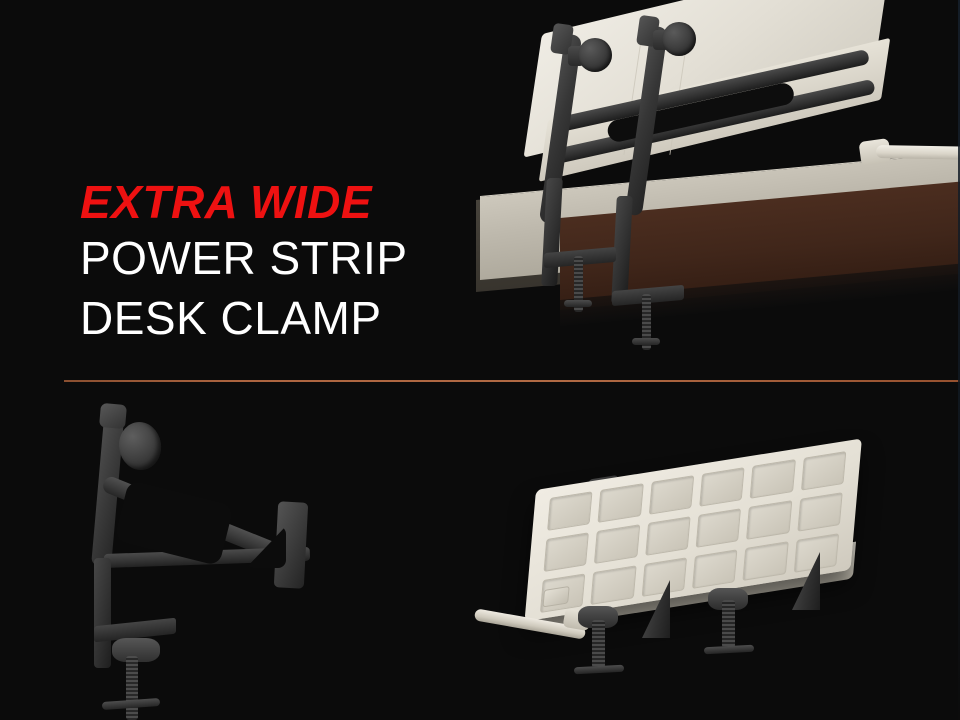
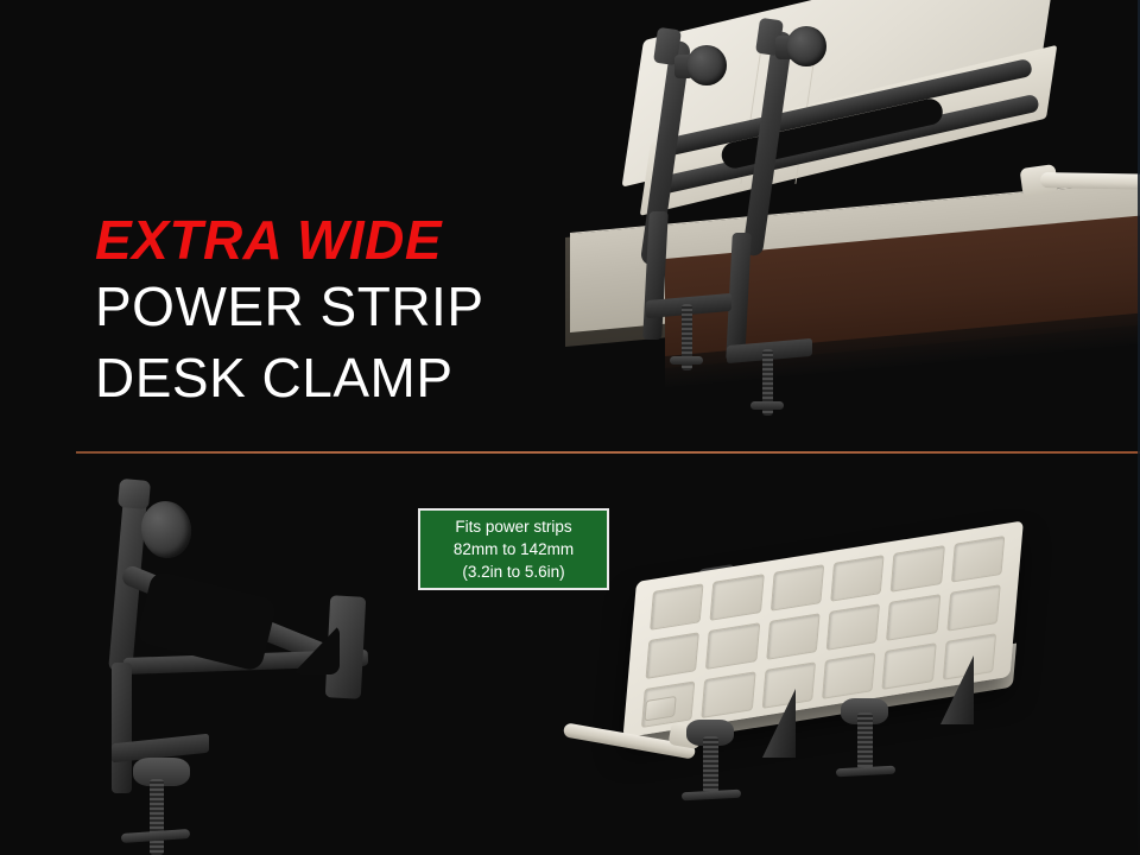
  EXTRA WIDE
  POWER STRIP
  DESK CLAMP
+ Fits power strips
+ 82mm to 142mm
+ (3.2in to 5.6in)
